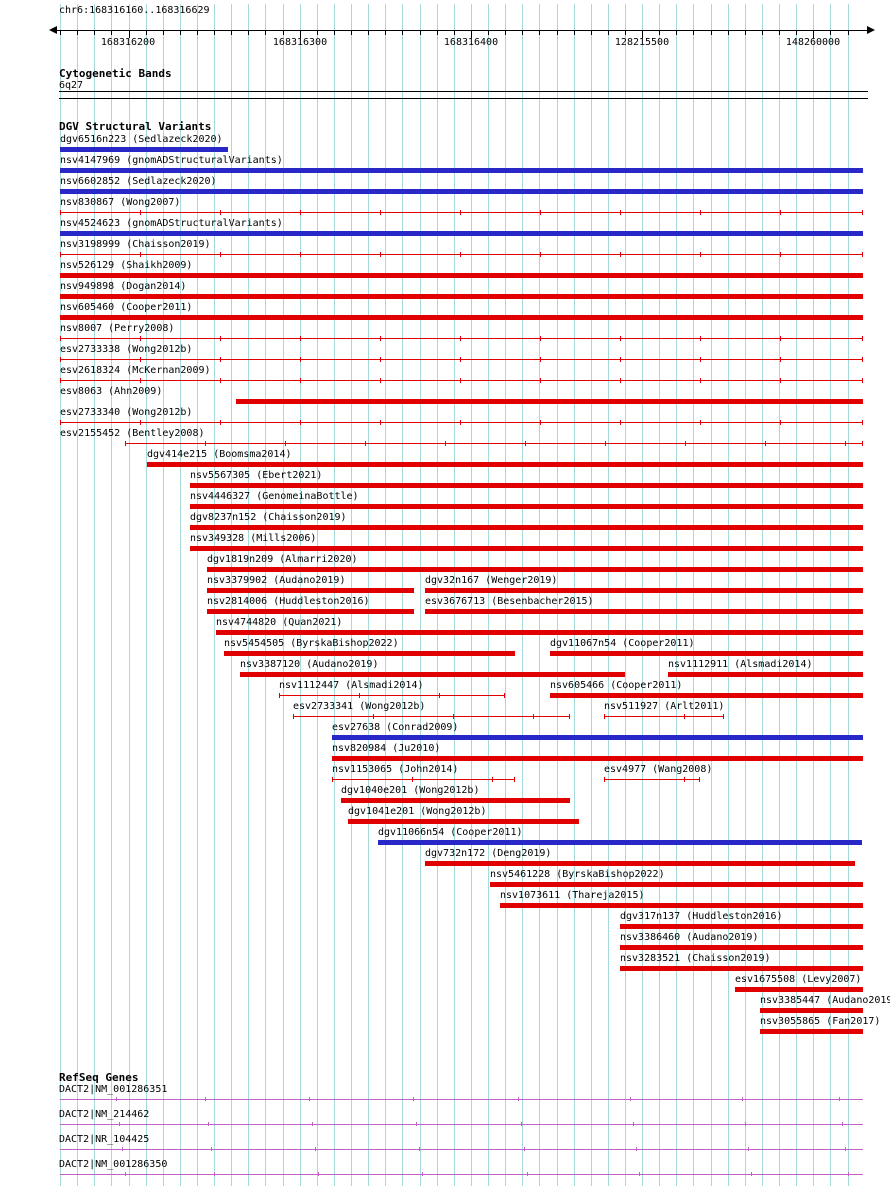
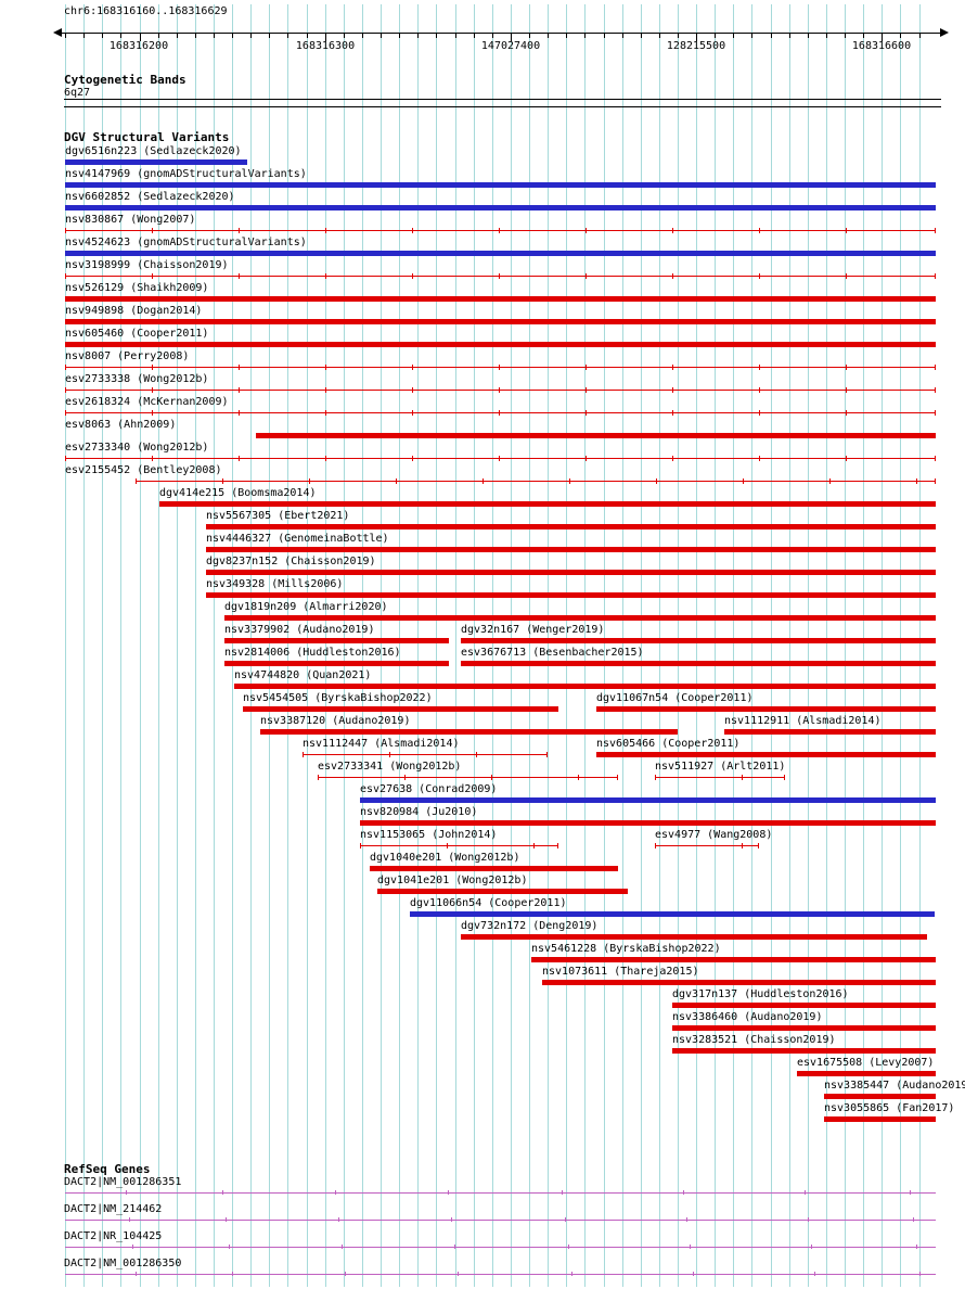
  chr6:168316160..168316629
  168316200
  168316300
- 168316400
+ 147027400
  128215500
- 148260000
+ 168316600
  Cytogenetic Bands
  6q27
  DGV Structural Variants
  dgv6516n223 (Sedlazeck2020)
  nsv4147969 (gnomADStructuralVariants)
  nsv6602852 (Sedlazeck2020)
  nsv830867 (Wong2007)
  nsv4524623 (gnomADStructuralVariants)
  nsv3198999 (Chaisson2019)
  nsv526129 (Shaikh2009)
  nsv949898 (Dogan2014)
  nsv605460 (Cooper2011)
  nsv8007 (Perry2008)
  esv2733338 (Wong2012b)
  esv2618324 (McKernan2009)
  esv8063 (Ahn2009)
  esv2733340 (Wong2012b)
  esv2155452 (Bentley2008)
  dgv414e215 (Boomsma2014)
  nsv5567305 (Ebert2021)
  nsv4446327 (GenomeinaBottle)
  dgv8237n152 (Chaisson2019)
  nsv349328 (Mills2006)
  dgv1819n209 (Almarri2020)
  nsv3379902 (Audano2019)
  dgv32n167 (Wenger2019)
  nsv2814006 (Huddleston2016)
  esv3676713 (Besenbacher2015)
  nsv4744820 (Quan2021)
  nsv5454505 (ByrskaBishop2022)
  dgv11067n54 (Cooper2011)
  nsv3387120 (Audano2019)
  nsv1112911 (Alsmadi2014)
  nsv1112447 (Alsmadi2014)
  nsv605466 (Cooper2011)
  esv2733341 (Wong2012b)
  nsv511927 (Arlt2011)
  esv27638 (Conrad2009)
  nsv820984 (Ju2010)
  nsv1153065 (John2014)
  esv4977 (Wang2008)
  dgv1040e201 (Wong2012b)
  dgv1041e201 (Wong2012b)
  dgv11066n54 (Cooper2011)
  dgv732n172 (Deng2019)
  nsv5461228 (ByrskaBishop2022)
  nsv1073611 (Thareja2015)
  dgv317n137 (Huddleston2016)
  nsv3386460 (Audano2019)
  nsv3283521 (Chaisson2019)
  esv1675508 (Levy2007)
  nsv3385447 (Audano2019
  nsv3055865 (Fan2017)
  RefSeq Genes
  DACT2|NM_001286351
  DACT2|NM_214462
  DACT2|NR_104425
  DACT2|NM_001286350
